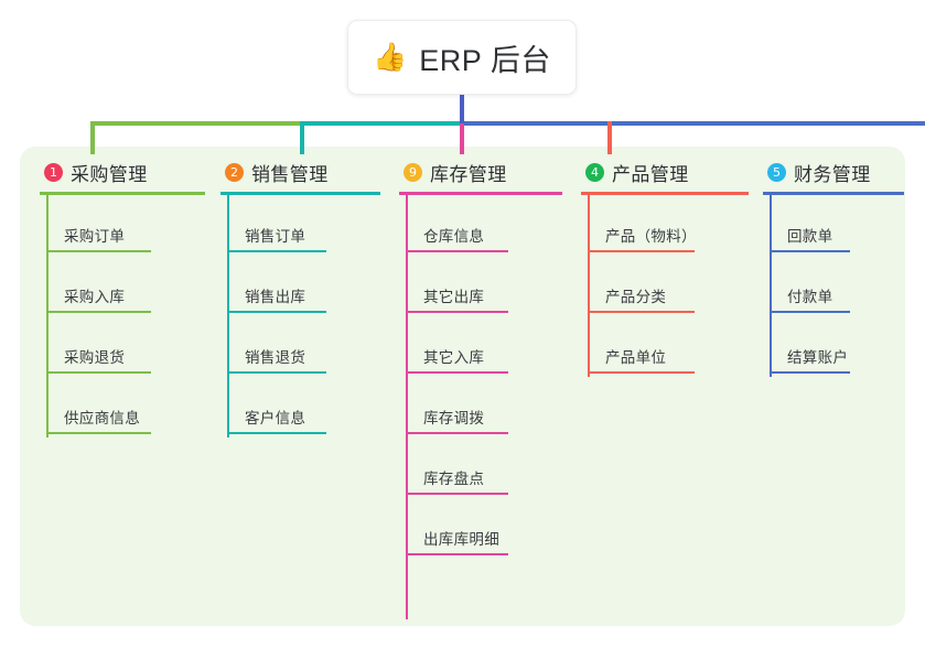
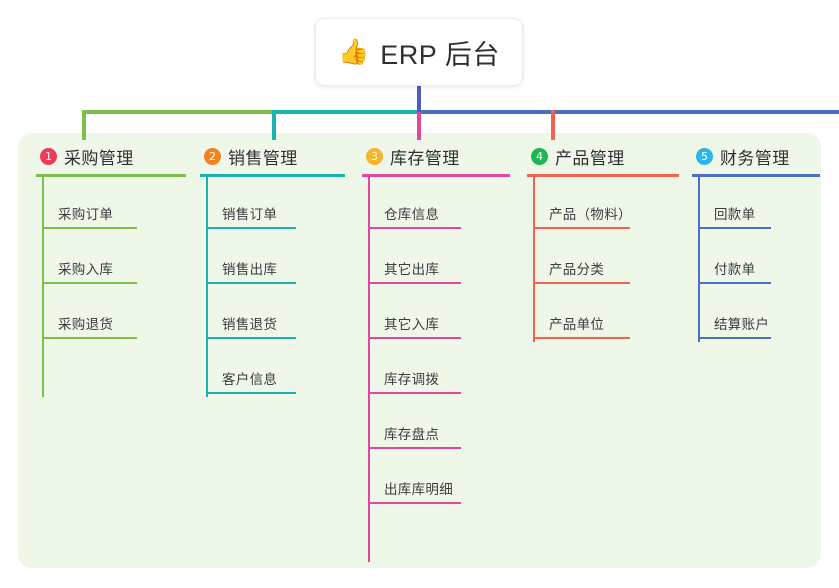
  👍
  ERP 后台
  1
  采购管理
  采购订单
  采购入库
  采购退货
- 供应商信息
  2
  销售管理
  销售订单
  销售出库
  销售退货
  客户信息
- 9
+ 3
  库存管理
  仓库信息
  其它出库
  其它入库
  库存调拨
  库存盘点
  出库库明细
  4
  产品管理
  产品（物料）
  产品分类
  产品单位
  5
  财务管理
  回款单
  付款单
  结算账户
